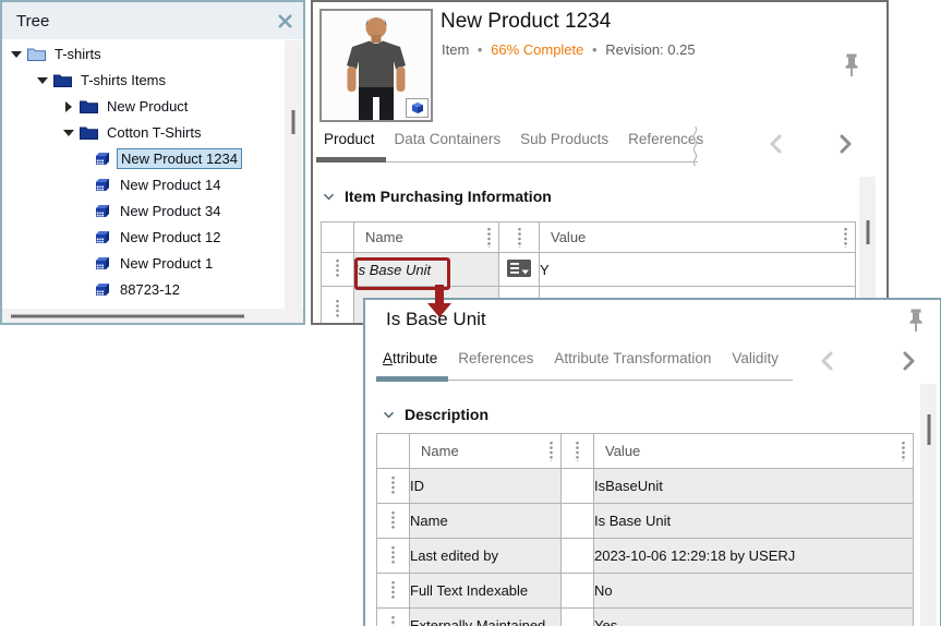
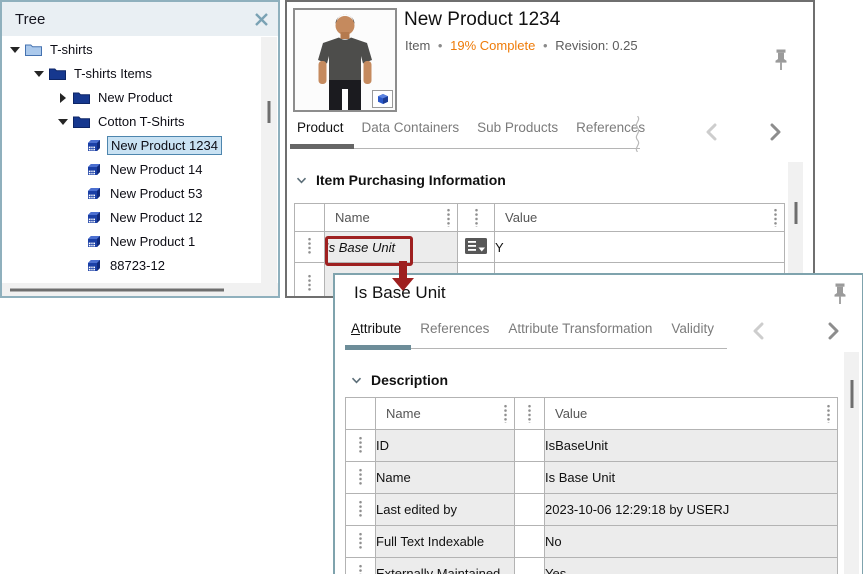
  Tree
  T-shirts
  T-shirts Items
  New Product
  Cotton T-Shirts
  New Product 1234
  New Product 14
- New Product 34
+ New Product 53
  New Product 12
  New Product 1
  88723-12
  New Product 1234
- Item • 66% Complete • Revision: 0.25
+ Item • 19% Complete • Revision: 0.25
  Product
  Data Containers
  Sub Products
  References
  Item Purchasing Information
  	Name		Value
  	Is Base Unit		Y
  Is Base Unit
  Attribute
  References
  Attribute Transformation
  Validity
  Description
  	Name		Value
  	ID		IsBaseUnit
  	Name		Is Base Unit
  	Last edited by		2023-10-06 12:29:18 by USERJ
  	Full Text Indexable		No
